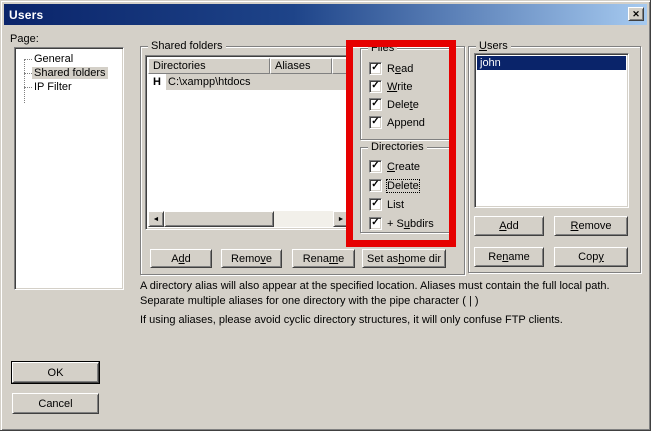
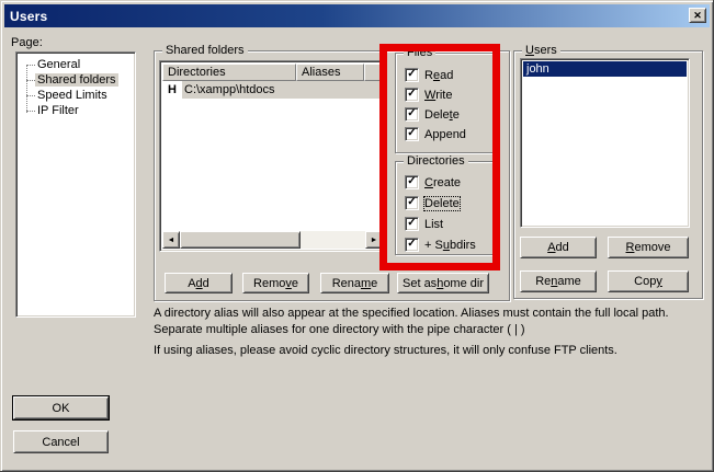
  Users
  ✕
  Page:
  General
  Shared folders
+ Speed Limits
  IP Filter
  Shared folders
  Directories
  Aliases
  H
  C:\xampp\htdocs
  A
  d
  d
  Remo
  v
  e
  Rena
  m
  e
  Set as
  h
  ome dir
  Files
  ✓
  Read
  ✓
  Write
  ✓
  Delete
  ✓
  Append
  Directories
  ✓
  Create
  ✓
  Delete
  ✓
  List
  ✓
  + Subdirs
  Users
  john
  A
  dd
  R
  emove
  Re
  n
  ame
  Cop
  y
  A directory alias will also appear at the specified location. Aliases must contain the full local path. Separate multiple aliases for one directory with the pipe character ( | )
  If using aliases, please avoid cyclic directory structures, it will only confuse FTP clients.
  OK
  Cancel
